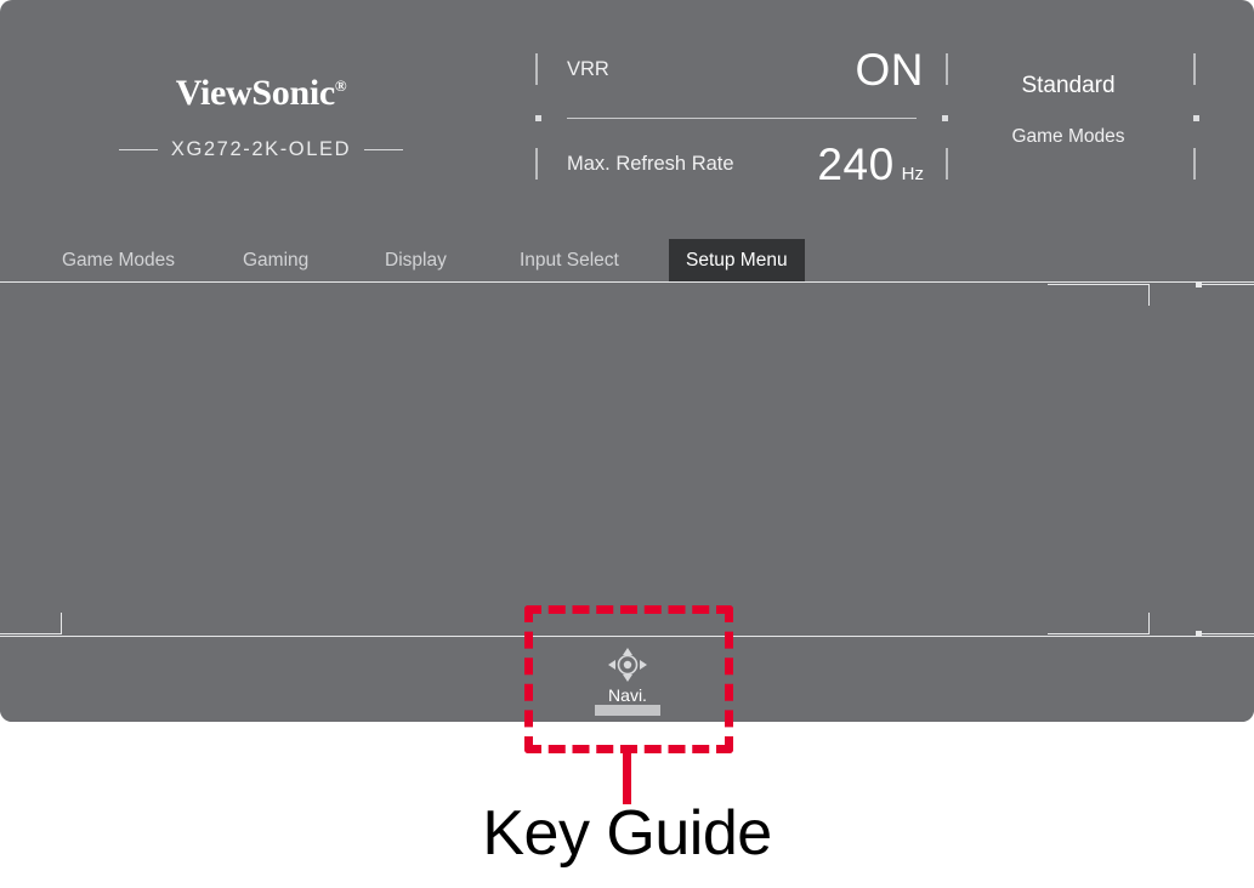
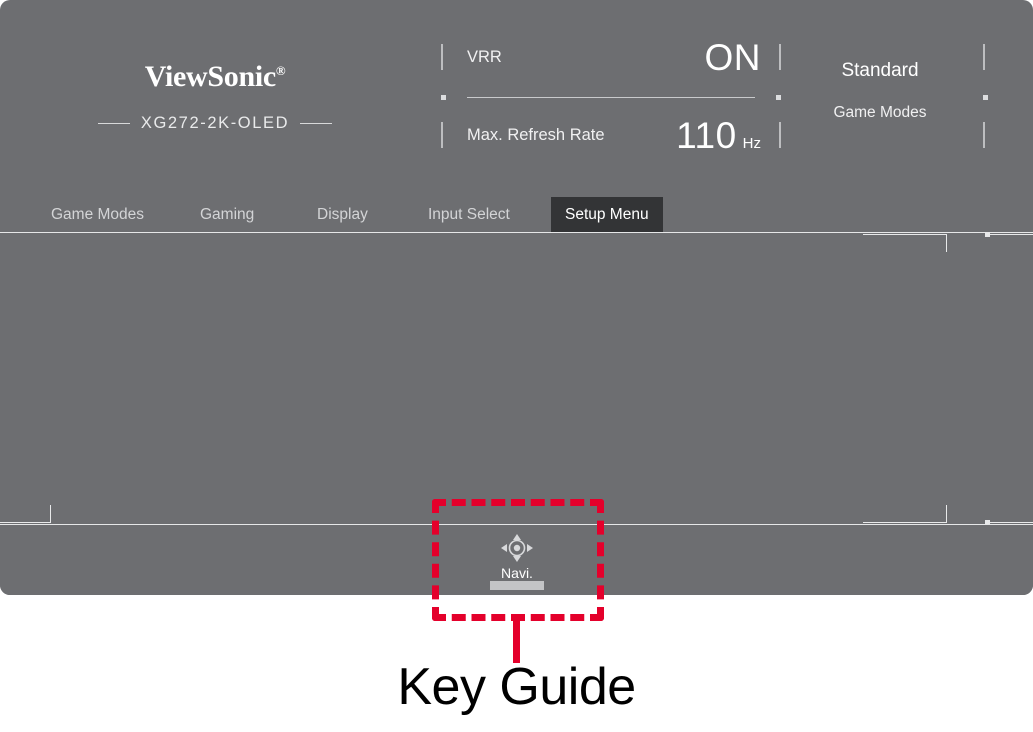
  ViewSonic®
  XG272-2K-OLED
  VRR
  ON
  Max. Refresh Rate
- 240
+ 110
  Hz
  Standard
  Game Modes
  Game Modes
  Gaming
  Display
  Input Select
  Setup Menu
  Navi.
  Key Guide
